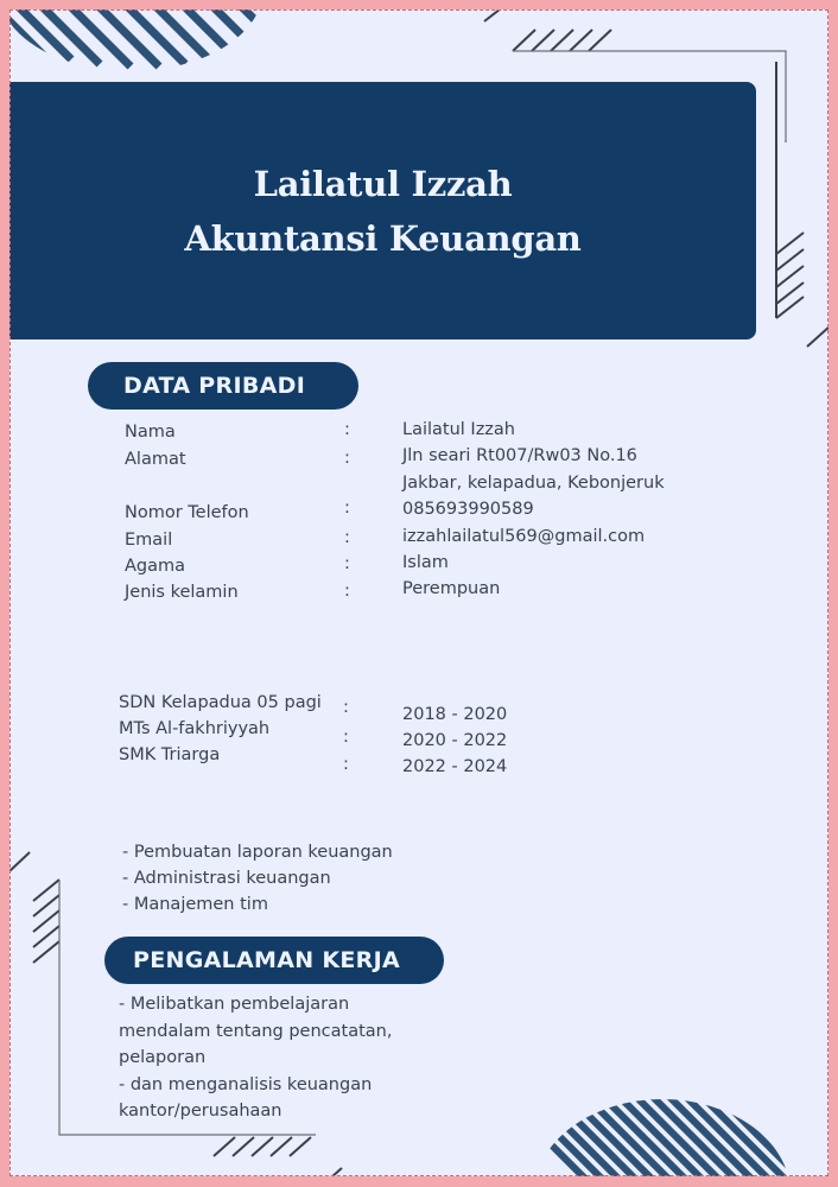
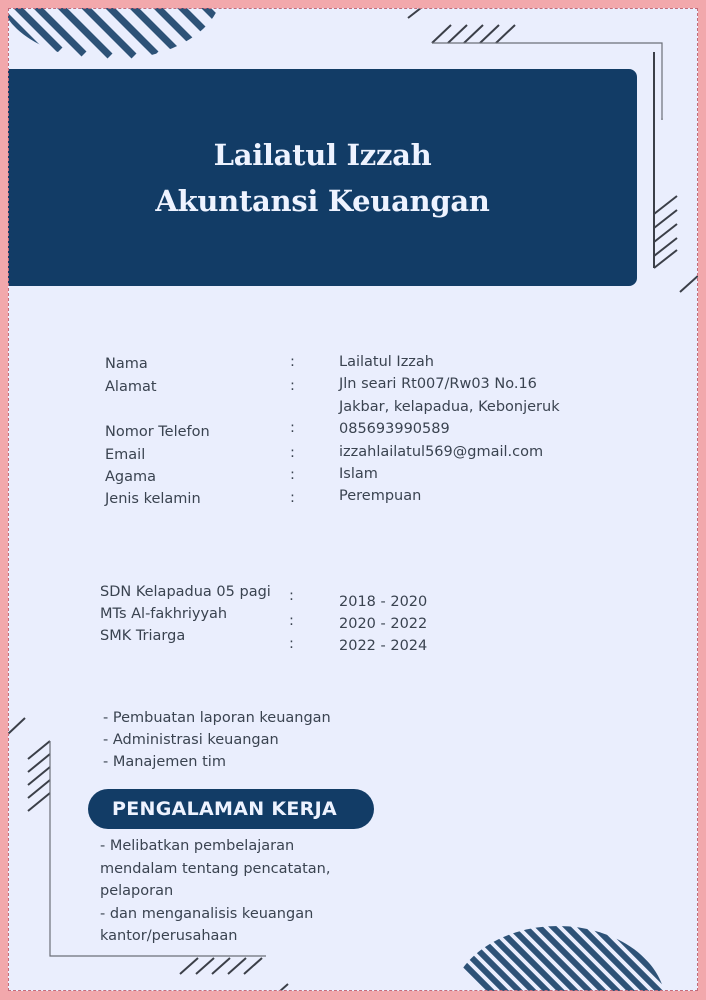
  Lailatul Izzah
  Akuntansi Keuangan
- DATA PRIBADI
  Nama
  :
  Lailatul Izzah
  Alamat
  :
  Jln seari Rt007/Rw03 No.16
  Jakbar, kelapadua, Kebonjeruk
  Nomor Telefon
  :
  085693990589
  Email
  :
  izzahlailatul569@gmail.com
  Agama
  :
  Islam
  Jenis kelamin
  :
  Perempuan
  SDN Kelapadua 05 pagi
  :
  2018 - 2020
  MTs Al-fakhriyyah
  :
  2020 - 2022
  SMK Triarga
  :
  2022 - 2024
  - Pembuatan laporan keuangan
  - Administrasi keuangan
  - Manajemen tim
  PENGALAMAN KERJA
  - Melibatkan pembelajaran
  mendalam tentang pencatatan,
  pelaporan
  - dan menganalisis keuangan
  kantor/perusahaan
